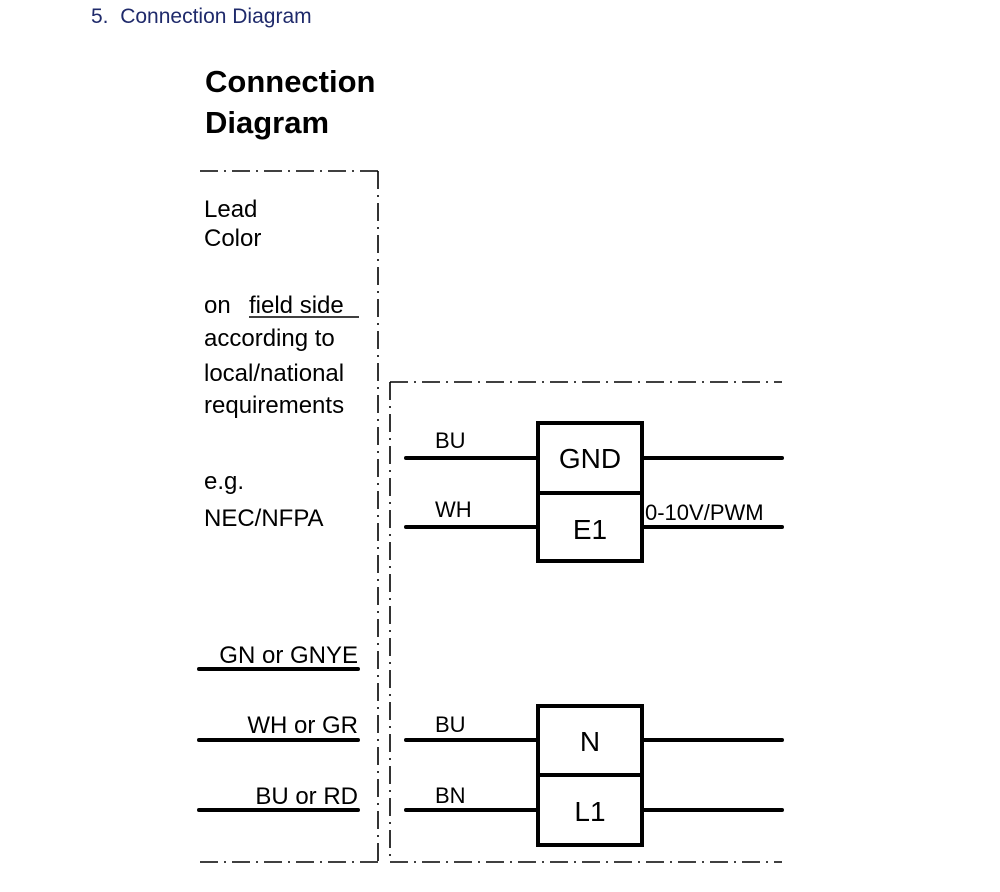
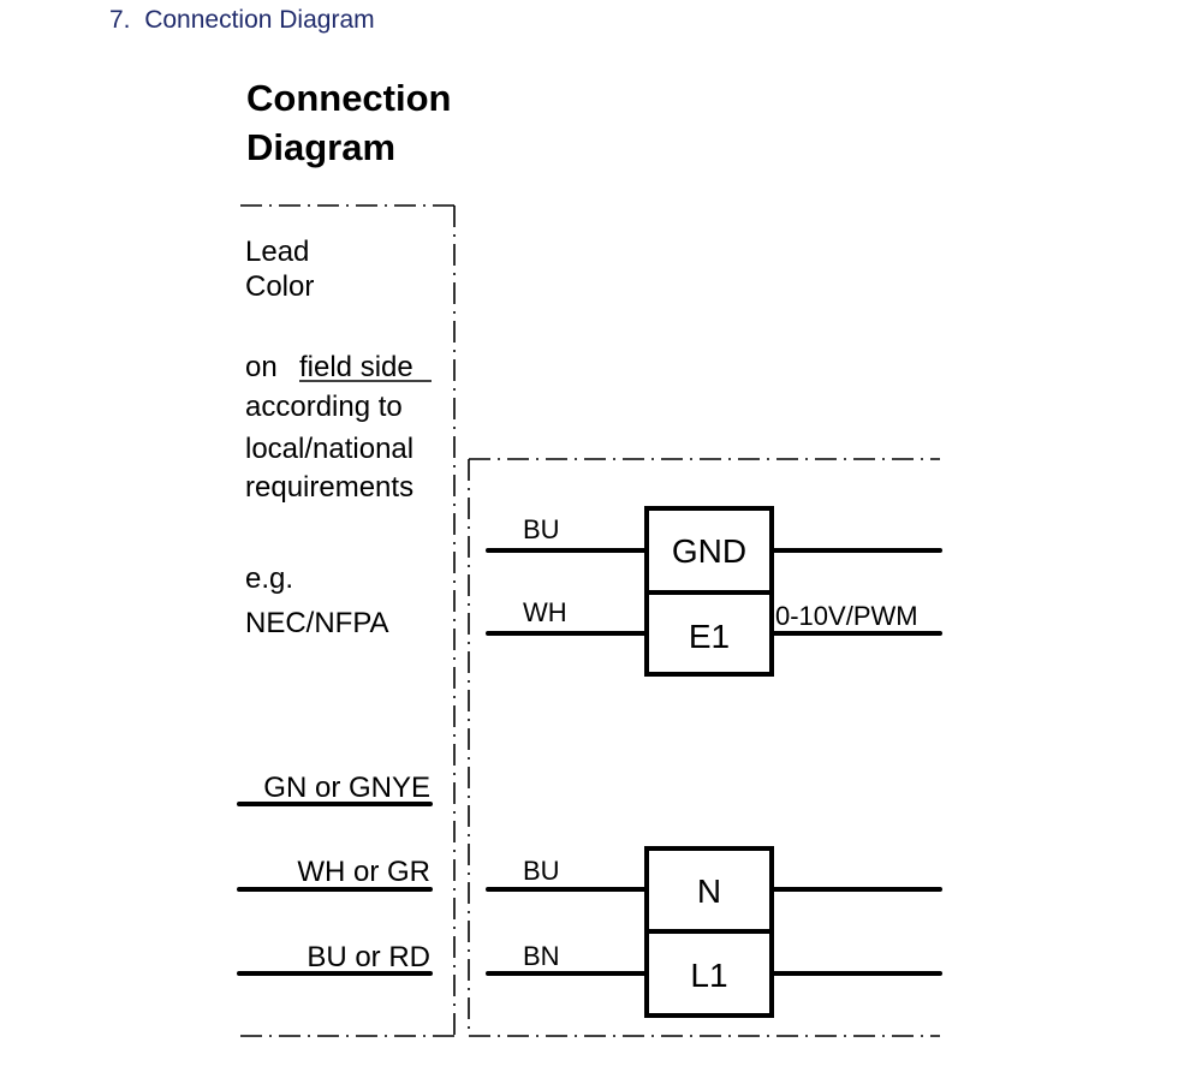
- 5. Connection Diagram
+ 7. Connection Diagram
  Connection
  Diagram
  Lead
  Color
  on
  field side
  according to
  local/national
  requirements
  e.g.
  NEC/NFPA
  GN or GNYE
  WH or GR
  BU or RD
  BU
  GND
  WH
  E1
  0-10V/PWM
  BU
  N
  BN
  L1
